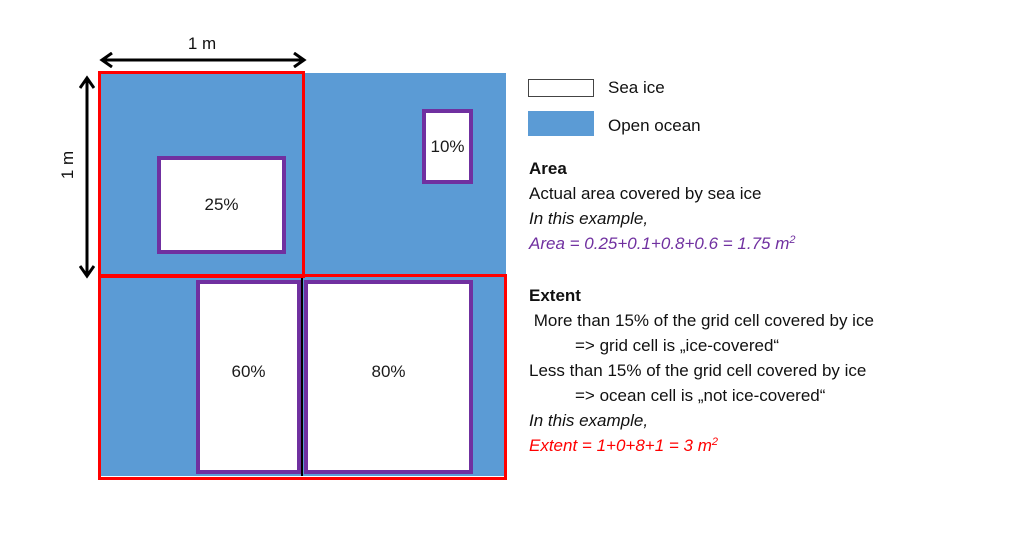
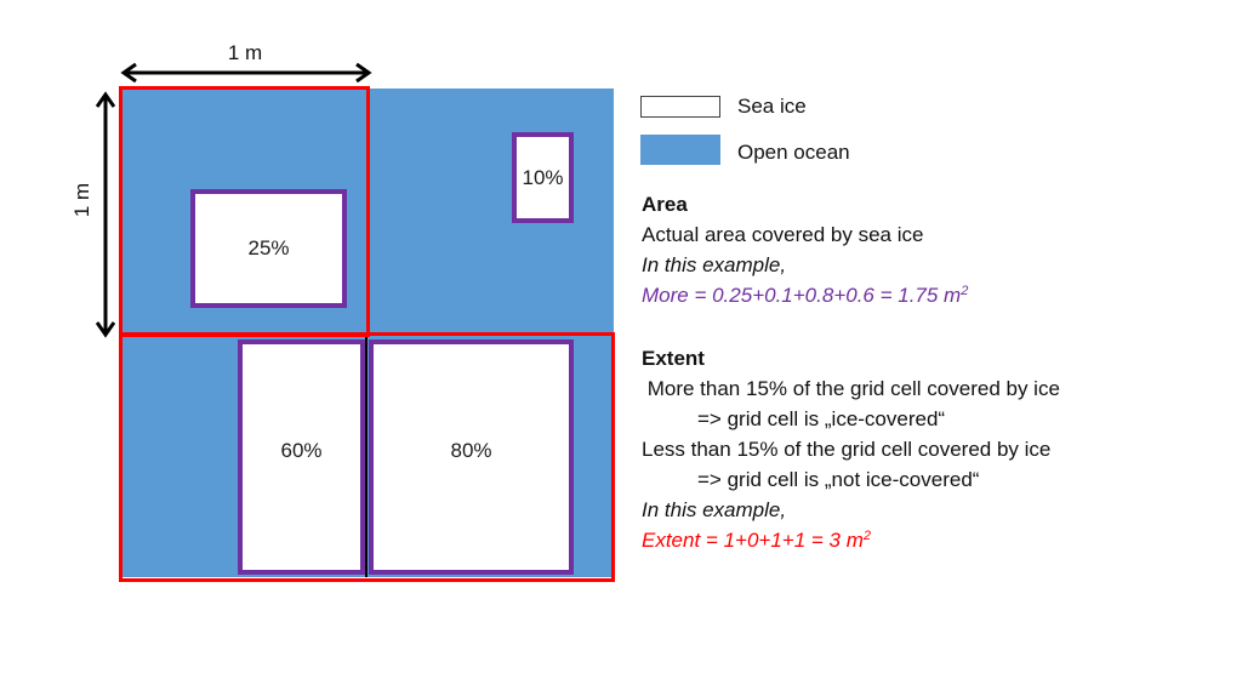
  1 m
  25%
  10%
  60%
  80%
  Sea ice
  Open ocean
  Area
  Actual area covered by sea ice
  In this example,
- Area = 0.25+0.1+0.8+0.6 = 1.75 m2
+ More = 0.25+0.1+0.8+0.6 = 1.75 m2
  Extent
  More than 15% of the grid cell covered by ice
  => grid cell is „ice-covered“
  Less than 15% of the grid cell covered by ice
- => ocean cell is „not ice-covered“
+ => grid cell is „not ice-covered“
  In this example,
- Extent = 1+0+8+1 = 3 m2
+ Extent = 1+0+1+1 = 3 m2
